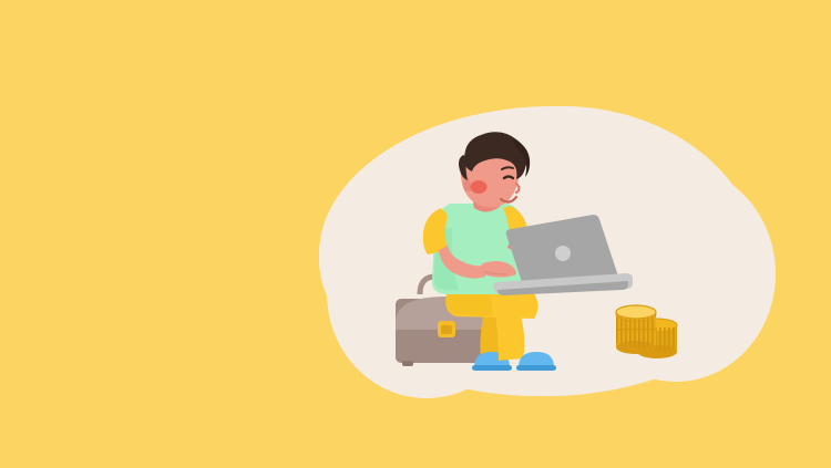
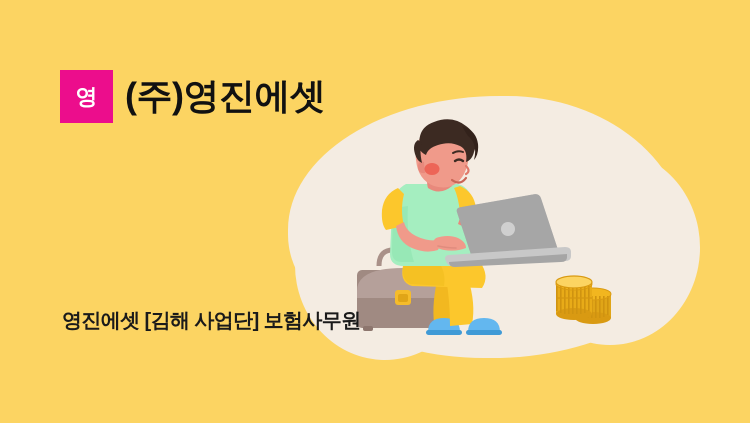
+ 영
+ (주)영진에셋
+ 영진에셋 [김해 사업단] 보험사무원
